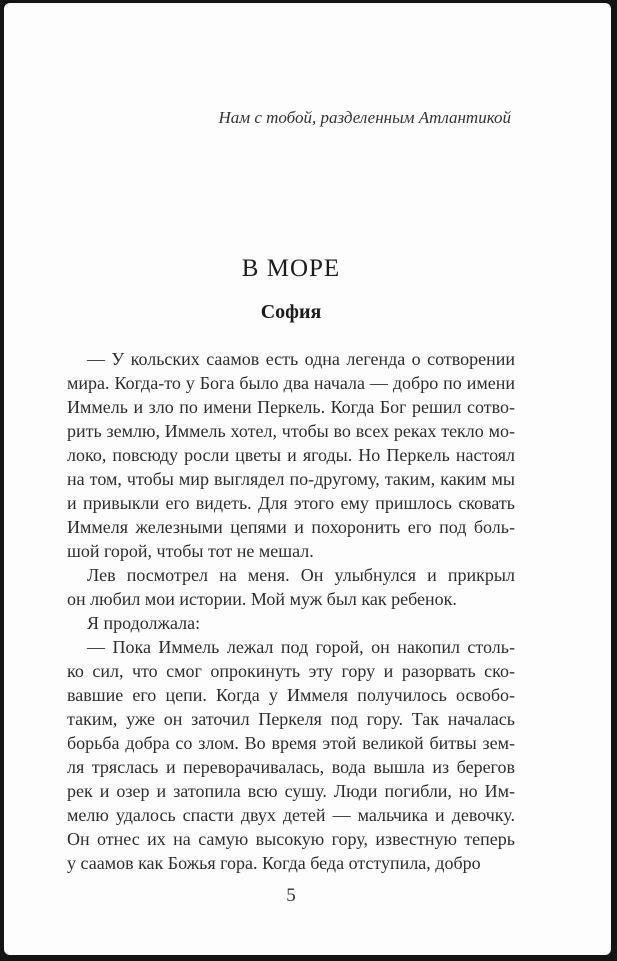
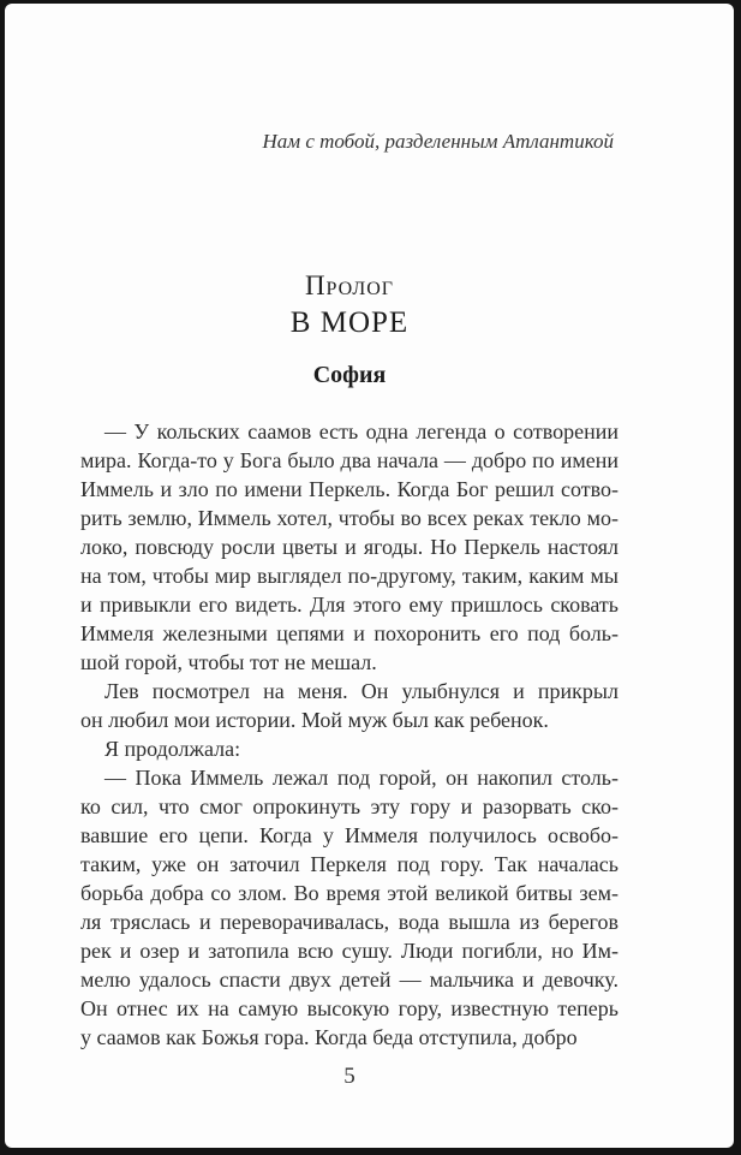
  Нам с тобой, разделенным Атлантикой
+ Пролог
  В МОРЕ
  София
  — У кольских саамов есть одна легенда о сотворении
  мира. Когда-то у Бога было два начала — добро по имени
  Иммель и зло по имени Перкель. Когда Бог решил сотво-
  рить землю, Иммель хотел, чтобы во всех реках текло мо-
  локо, повсюду росли цветы и ягоды. Но Перкель настоял
  на том, чтобы мир выглядел по-другому, таким, каким мы
  и привыкли его видеть. Для этого ему пришлось сковать
  Иммеля железными цепями и похоронить его под боль-
  шой горой, чтобы тот не мешал.
  Лев посмотрел на меня. Он улыбнулся и прикрыл
  он любил мои истории. Мой муж был как ребенок.
  Я продолжала:
  — Пока Иммель лежал под горой, он накопил столь-
  ко сил, что смог опрокинуть эту гору и разорвать ско-
  вавшие его цепи. Когда у Иммеля получилось освобо-
  таким, уже он заточил Перкеля под гору. Так началась
  борьба добра со злом. Во время этой великой битвы зем-
  ля тряслась и переворачивалась, вода вышла из берегов
  рек и озер и затопила всю сушу. Люди погибли, но Им-
  мелю удалось спасти двух детей — мальчика и девочку.
  Он отнес их на самую высокую гору, известную теперь
  у саамов как Божья гора. Когда беда отступила, добро
  5
